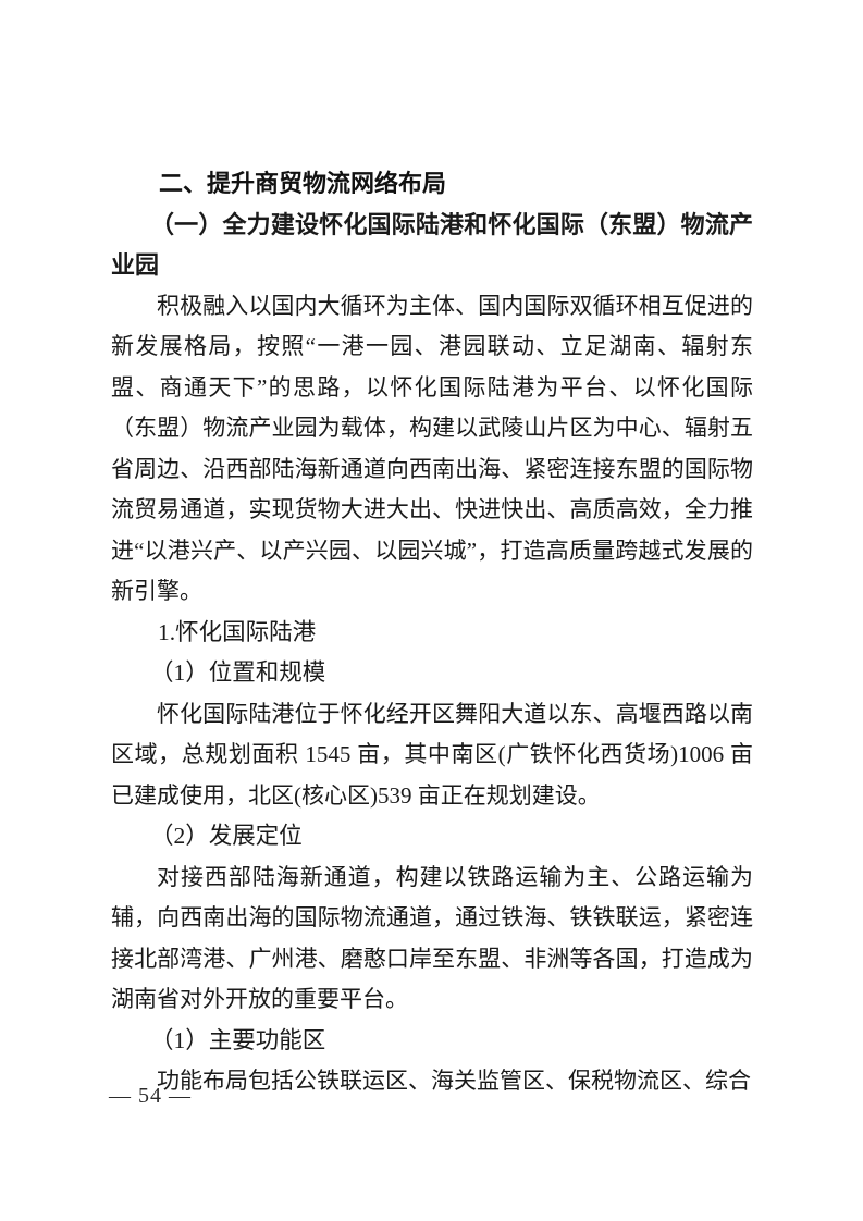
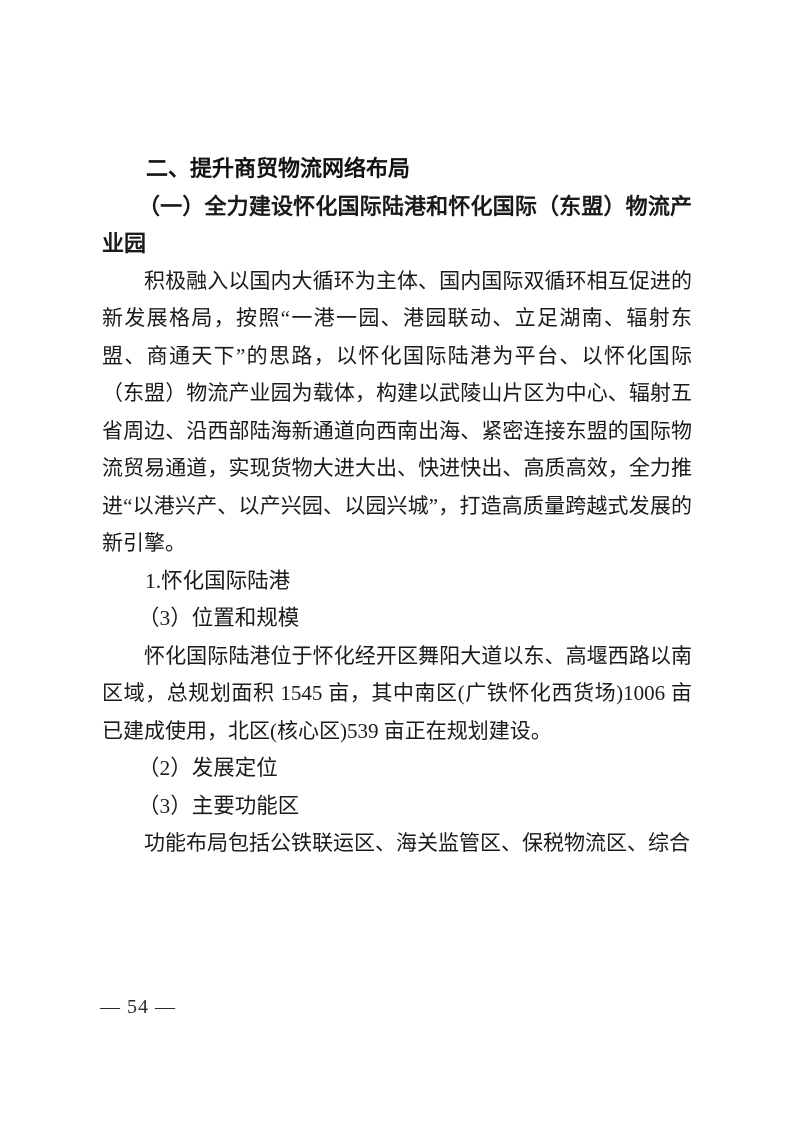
  二、提升商贸物流网络布局
  （一）全力建设怀化国际陆港和怀化国际（东盟）物流产业园
  积极融入以国内大循环为主体、国内国际双循环相互促进的新发展格局，按照“一港一园、港园联动、立足湖南、辐射东盟、商通天下”的思路，以怀化国际陆港为平台、以怀化国际（东盟）物流产业园为载体，构建以武陵山片区为中心、辐射五省周边、沿西部陆海新通道向西南出海、紧密连接东盟的国际物流贸易通道，实现货物大进大出、快进快出、高质高效，全力推进“以港兴产、以产兴园、以园兴城”，打造高质量跨越式发展的新引擎。
  1.怀化国际陆港
- （1）位置和规模
+ （3）位置和规模
  怀化国际陆港位于怀化经开区舞阳大道以东、高堰西路以南区域，总规划面积 1545 亩，其中南区(广铁怀化西货场)1006 亩已建成使用，北区(核心区)539 亩正在规划建设。
  （2）发展定位
- 对接西部陆海新通道，构建以铁路运输为主、公路运输为辅，向西南出海的国际物流通道，通过铁海、铁铁联运，紧密连接北部湾港、广州港、磨憨口岸至东盟、非洲等各国，打造成为湖南省对外开放的重要平台。
- （1）主要功能区
+ （3）主要功能区
  功能布局包括公铁联运区、海关监管区、保税物流区、综合
  — 54 —
